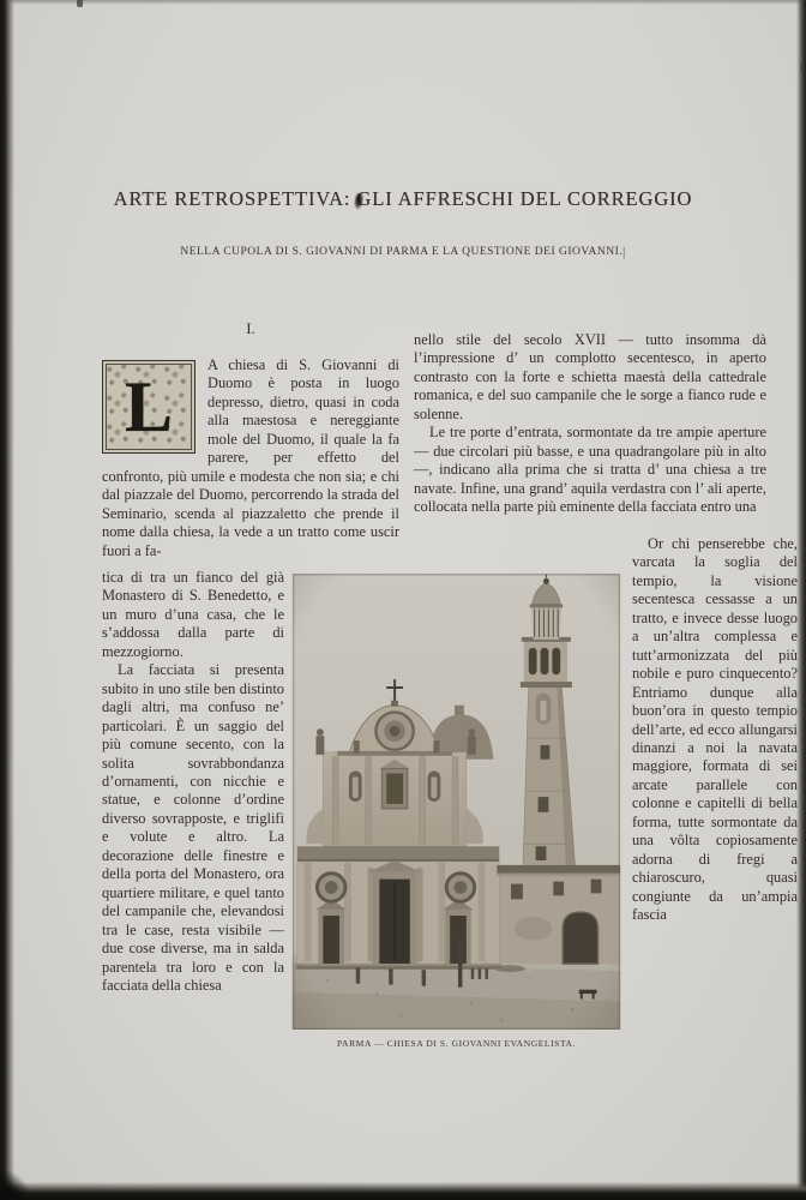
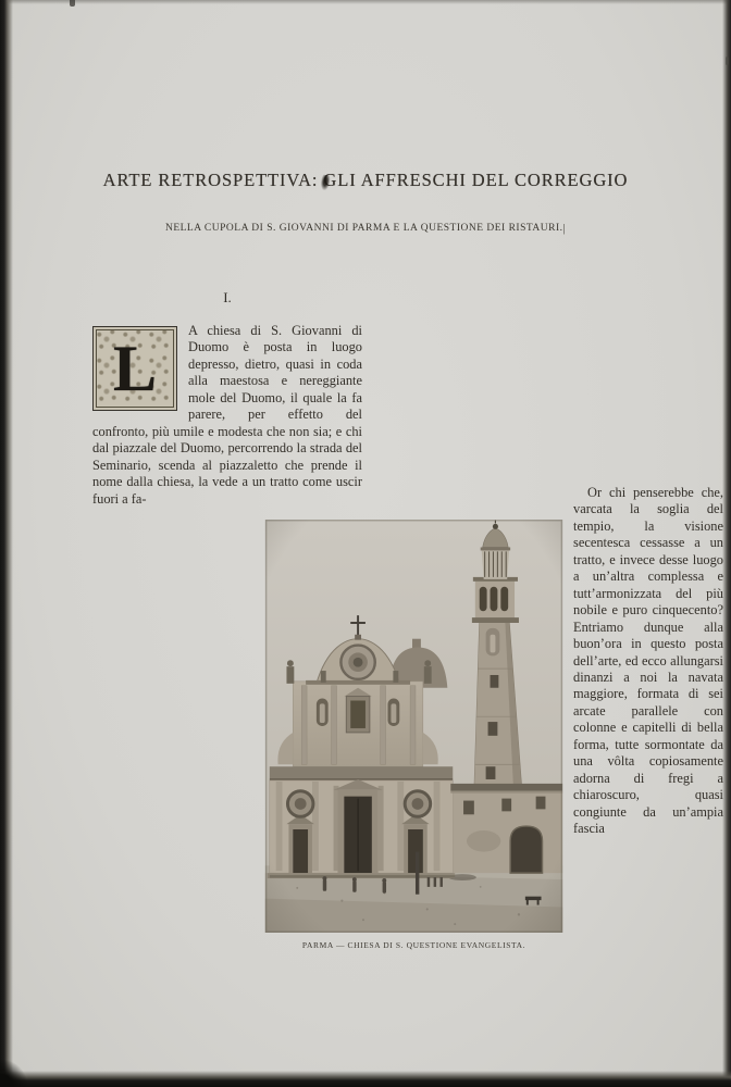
  ARTE RETROSPETTIVA: GLI AFFRESCHI DEL CORREGGIO
- NELLA CUPOLA DI S. GIOVANNI DI PARMA E LA QUESTIONE DEI GIOVANNI.|
+ NELLA CUPOLA DI S. GIOVANNI DI PARMA E LA QUESTIONE DEI RISTAURI.|
  I.
  L
  A chiesa di S. Giovanni di Duomo è posta in luogo depresso, dietro, quasi in coda alla maestosa e nereggiante mole del Duomo, il quale la fa parere, per effetto del confronto, più umile e modesta che non sia; e chi dal piazzale del Duomo, percorrendo la strada del Seminario, scenda al piazzaletto che prende il nome dalla chiesa, la vede a un tratto come uscir fuori a fa-
- tica di tra un fianco del già Monastero di S. Benedetto, e un muro d’una casa, che le s’addossa dalla parte di mezzogiorno.
- La facciata si presenta subito in uno stile ben distinto dagli altri, ma confuso ne’ particolari. È un saggio del più comune secento, con la solita sovrabbondanza d’ornamenti, con nicchie e statue, e colonne d’ordine diverso sovrapposte, e triglifi e volute e altro. La decorazione delle finestre e della porta del Monastero, ora quartiere militare, e quel tanto del campanile che, elevandosi tra le case, resta visibile — due cose diverse, ma in salda parentela tra loro e con la facciata della chiesa
- nello stile del secolo XVII — tutto insomma dà l’impressione d’ un complotto secentesco, in aperto contrasto con la forte e schietta maestà della cattedrale romanica, e del suo campanile che le sorge a fianco rude e solenne.
- Le tre porte d’entrata, sormontate da tre ampie aperture — due circolari più basse, e una quadrangolare più in alto —, indicano alla prima che si tratta d’ una chiesa a tre navate. Infine, una grand’ aquila verdastra con l’ ali aperte, collocata nella parte più eminente della facciata entro una
- Or chi penserebbe che, varcata la soglia del tempio, la visione secentesca cessasse a un tratto, e invece desse luogo a un’altra complessa e tutt’armonizzata del più nobile e puro cinquecento? Entriamo dunque alla buon’ora in questo tempio dell’arte, ed ecco allungarsi dinanzi a noi la navata maggiore, formata di sei arcate parallele con colonne e capitelli di bella forma, tutte sormontate da una vôlta copiosamente adorna di fregi a chiaroscuro, quasi congiunte da un’ampia fascia
+ Or chi penserebbe che, varcata la soglia del tempio, la visione secentesca cessasse a un tratto, e invece desse luogo a un’altra complessa e tutt’armonizzata del più nobile e puro cinquecento? Entriamo dunque alla buon’ora in questo posta dell’arte, ed ecco allungarsi dinanzi a noi la navata maggiore, formata di sei arcate parallele con colonne e capitelli di bella forma, tutte sormontate da una vôlta copiosamente adorna di fregi a chiaroscuro, quasi congiunte da un’ampia fascia
- PARMA — CHIESA DI S. GIOVANNI EVANGELISTA.
+ PARMA — CHIESA DI S. QUESTIONE EVANGELISTA.
